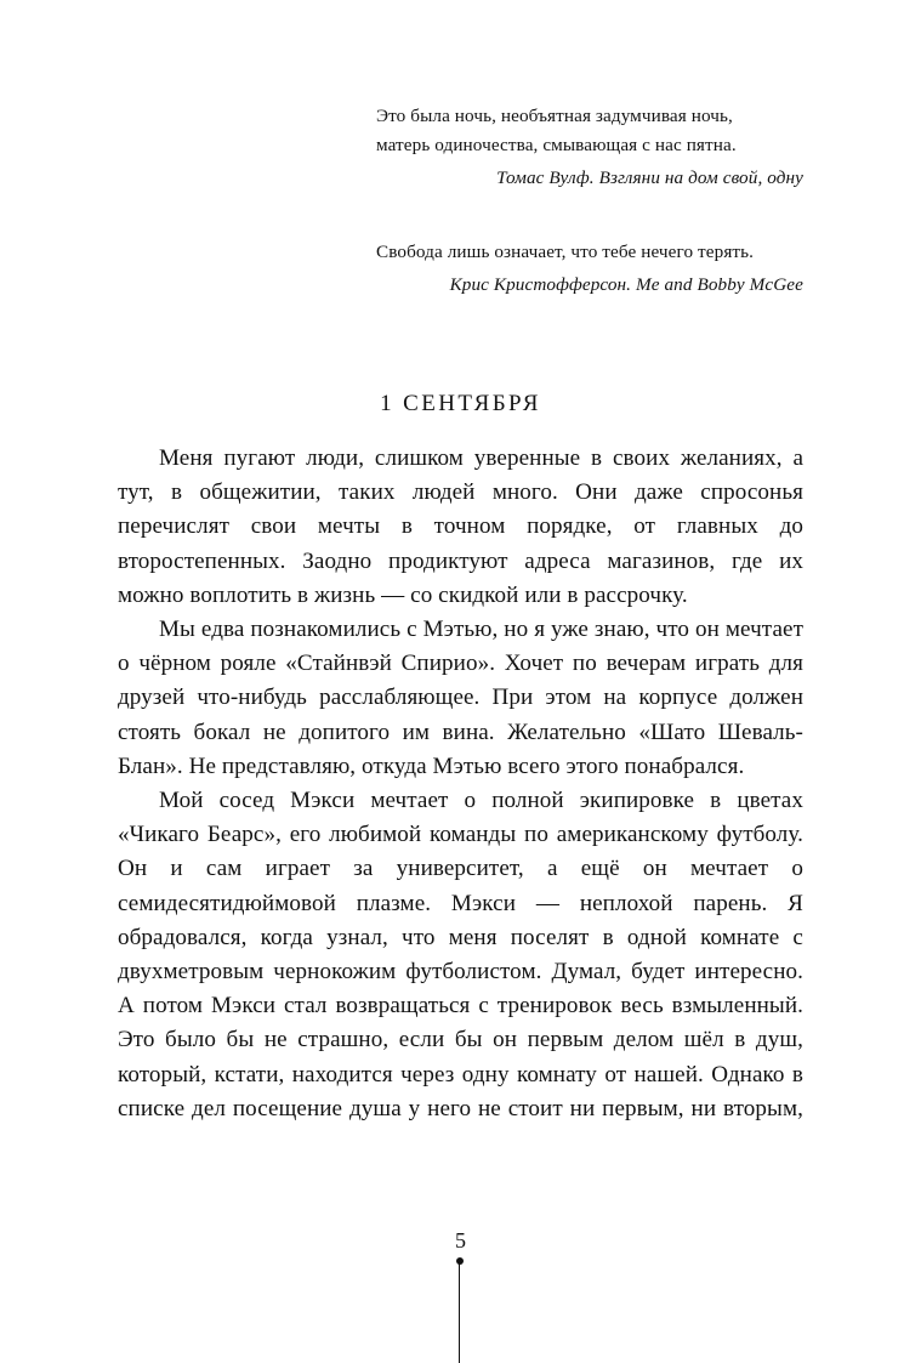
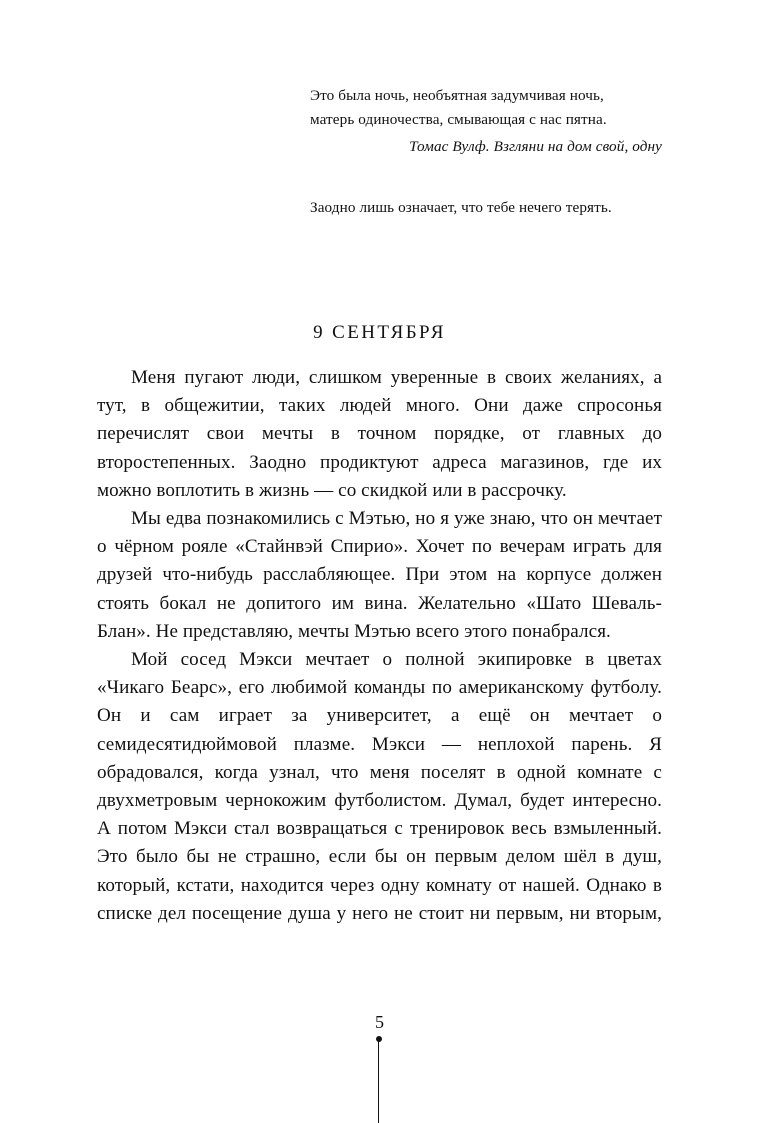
  Это была ночь, необъятная задумчивая ночь,
  матерь одиночества, смывающая с нас пятна.
  Томас Вулф. Взгляни на дом свой, одну
- Свобода лишь означает, что тебе нечего терять.
+ Заодно лишь означает, что тебе нечего терять.
- Крис Кристофферсон. Me and Bobby McGee
- 1 СЕНТЯБРЯ
+ 9 СЕНТЯБРЯ
  Меня пугают люди, слишком уверенные в своих желаниях, а тут, в общежитии, таких людей много. Они даже спросонья перечислят свои мечты в точном порядке, от главных до второстепенных. Заодно продиктуют адреса магазинов, где их можно воплотить в жизнь — со скидкой или в рассрочку.
- Мы едва познакомились с Мэтью, но я уже знаю, что он мечтает о чёрном рояле «Стайнвэй Спирио». Хочет по вечерам играть для друзей что-нибудь расслабляющее. При этом на корпусе должен стоять бокал не допитого им вина. Желательно «Шато Шеваль-Блан». Не представляю, откуда Мэтью всего этого понабрался.
+ Мы едва познакомились с Мэтью, но я уже знаю, что он мечтает о чёрном рояле «Стайнвэй Спирио». Хочет по вечерам играть для друзей что-нибудь расслабляющее. При этом на корпусе должен стоять бокал не допитого им вина. Желательно «Шато Шеваль-Блан». Не представляю, мечты Мэтью всего этого понабрался.
  Мой сосед Мэкси мечтает о полной экипировке в цветах «Чикаго Беарс», его любимой команды по американскому футболу. Он и сам играет за университет, а ещё он мечтает о семидесятидюймовой плазме. Мэкси — неплохой парень. Я обрадовался, когда узнал, что меня поселят в одной комнате с двухметровым чернокожим футболистом. Думал, будет интересно. А потом Мэкси стал возвращаться с тренировок весь взмыленный. Это было бы не страшно, если бы он первым делом шёл в душ, который, кстати, находится через одну комнату от нашей. Однако в списке дел посещение душа у него не стоит ни первым, ни вторым,
  5
